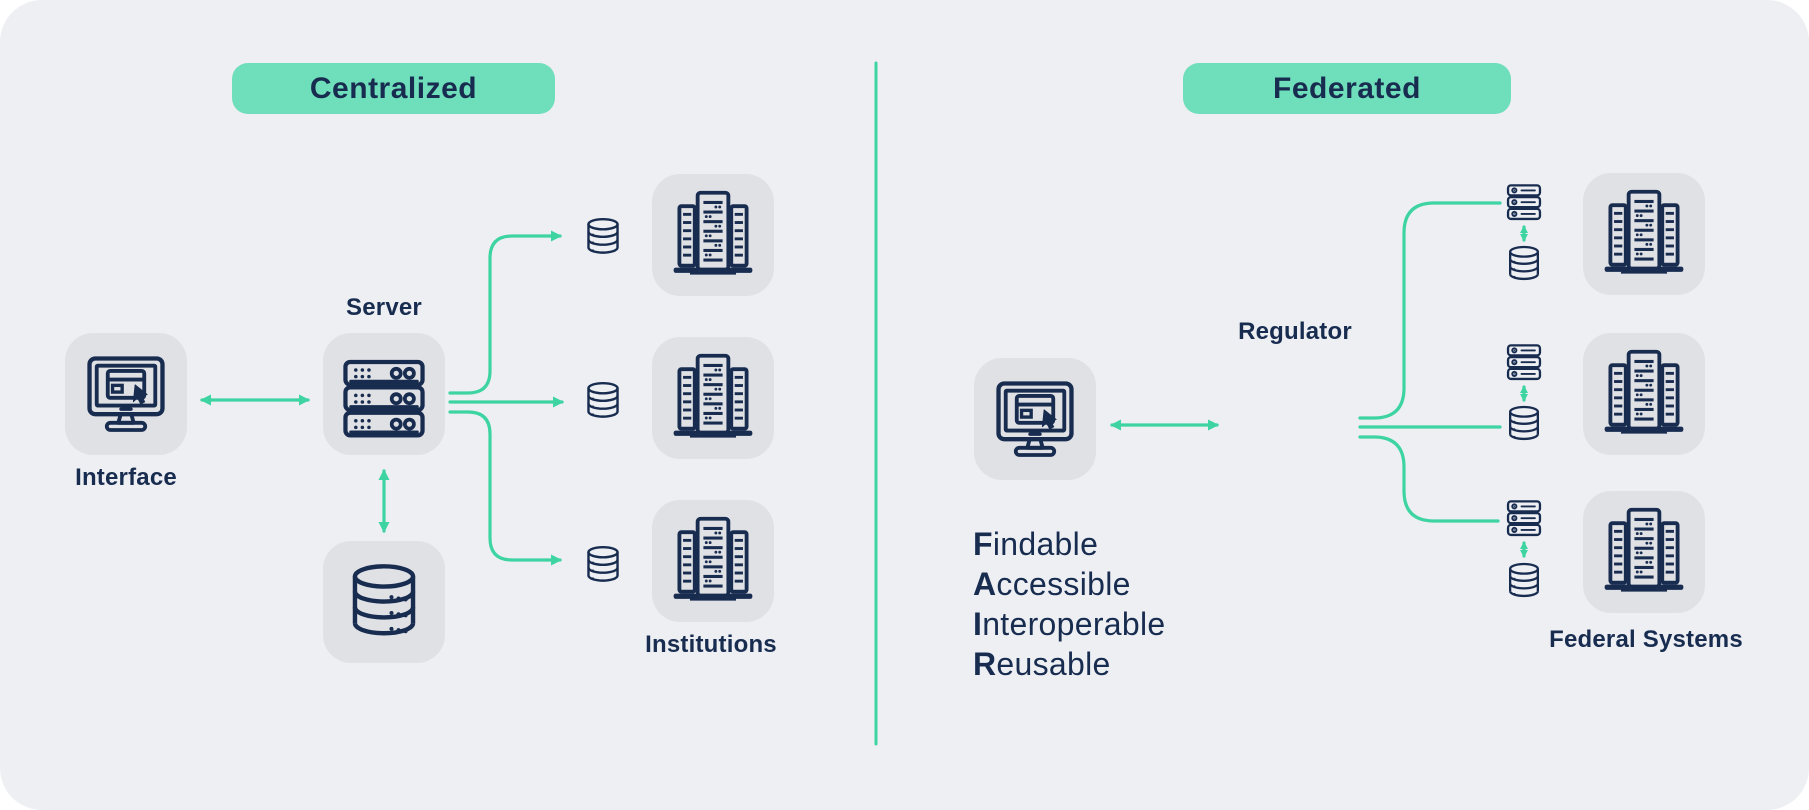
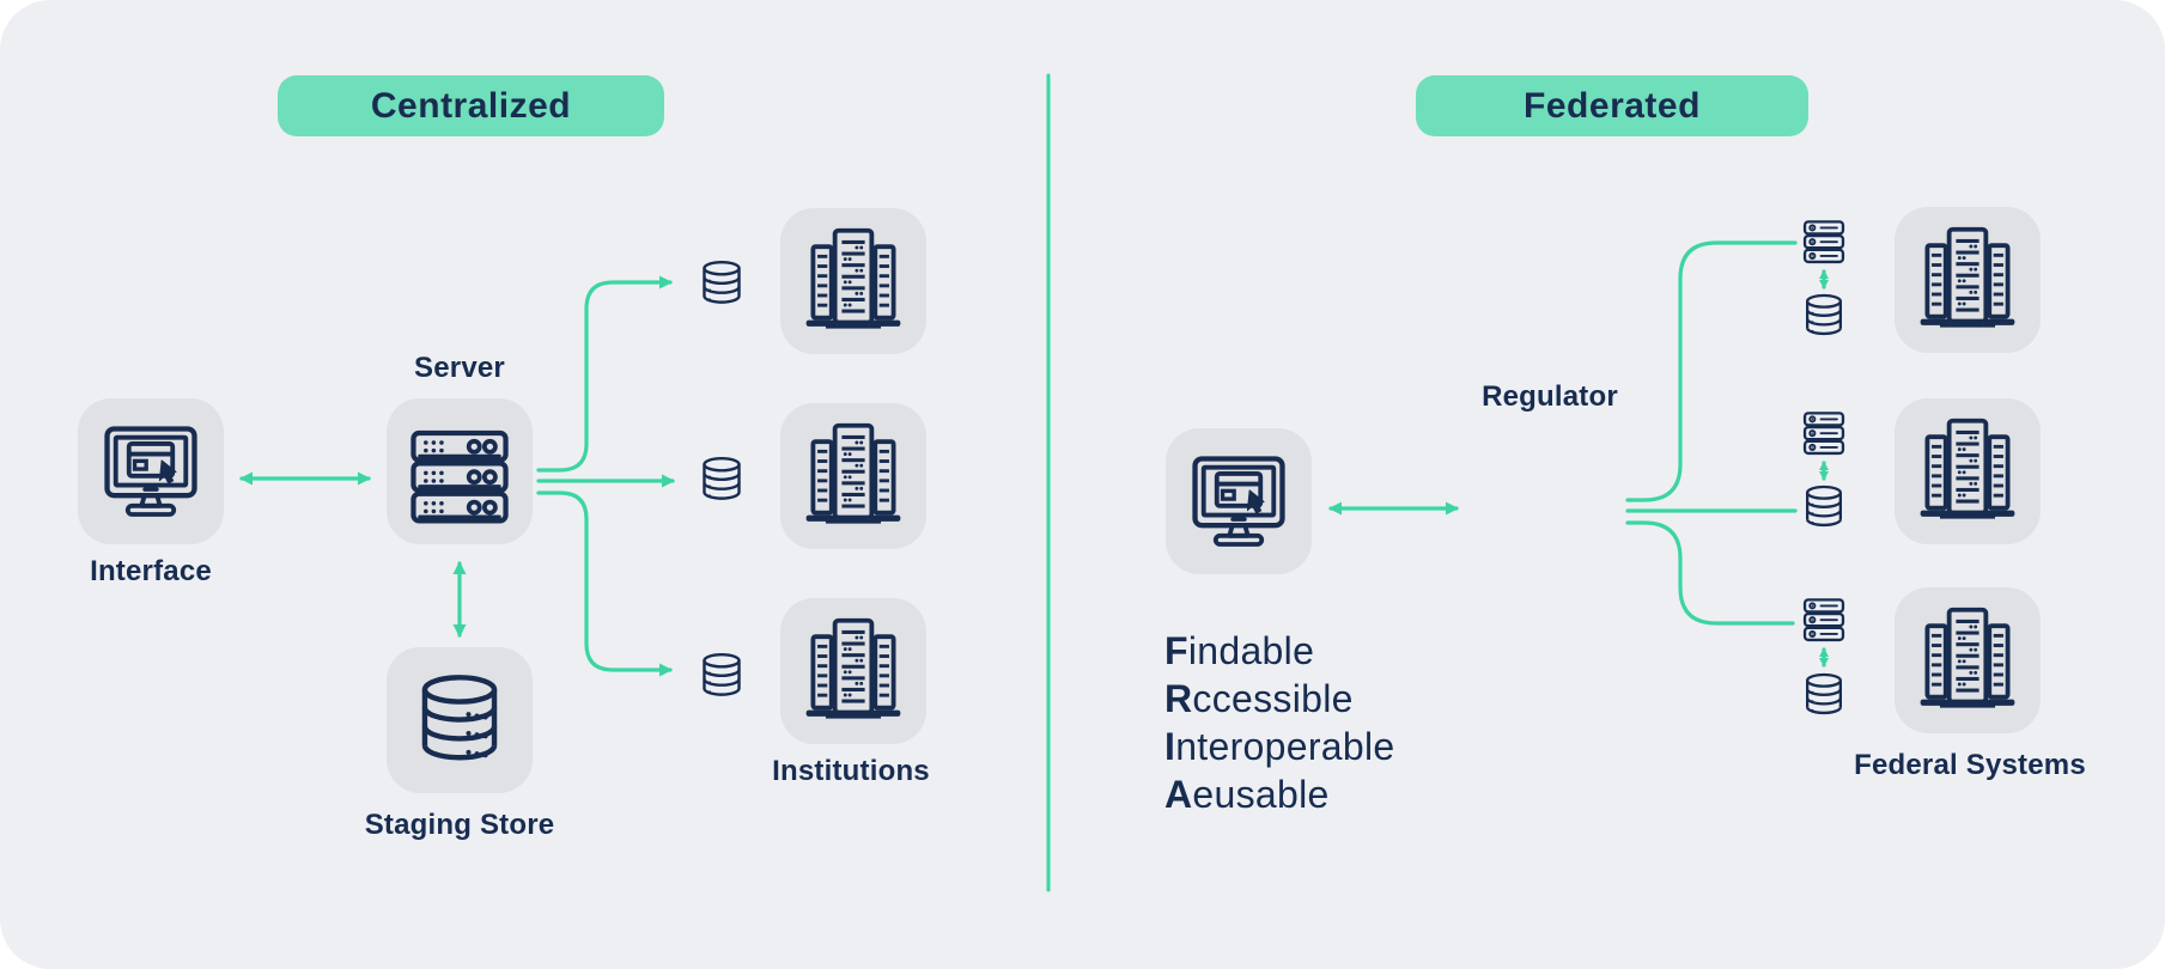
  Centralized
  Interface
  Server
+ Staging Store
  Institutions
  Federated
  Regulator
  Findable
- Accessible
+ Rccessible
  Interoperable
- Reusable
+ Aeusable
  Federal Systems
